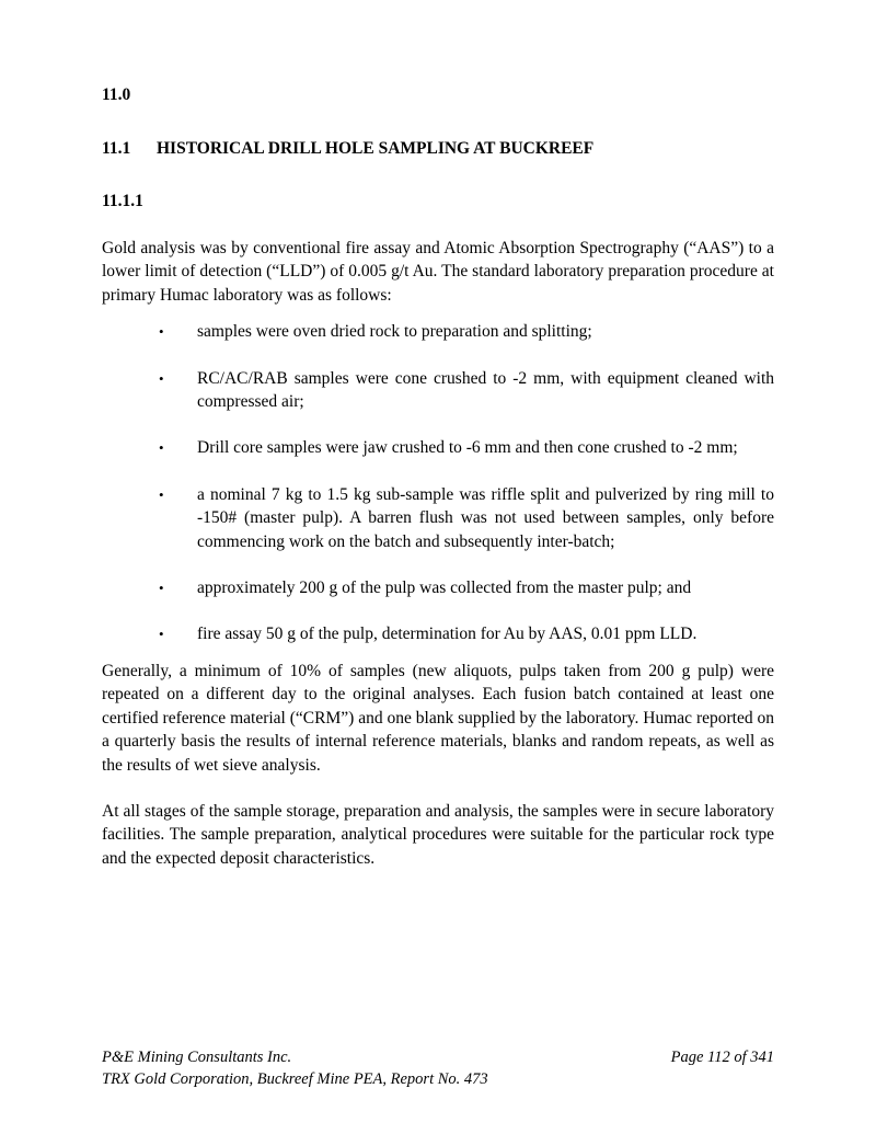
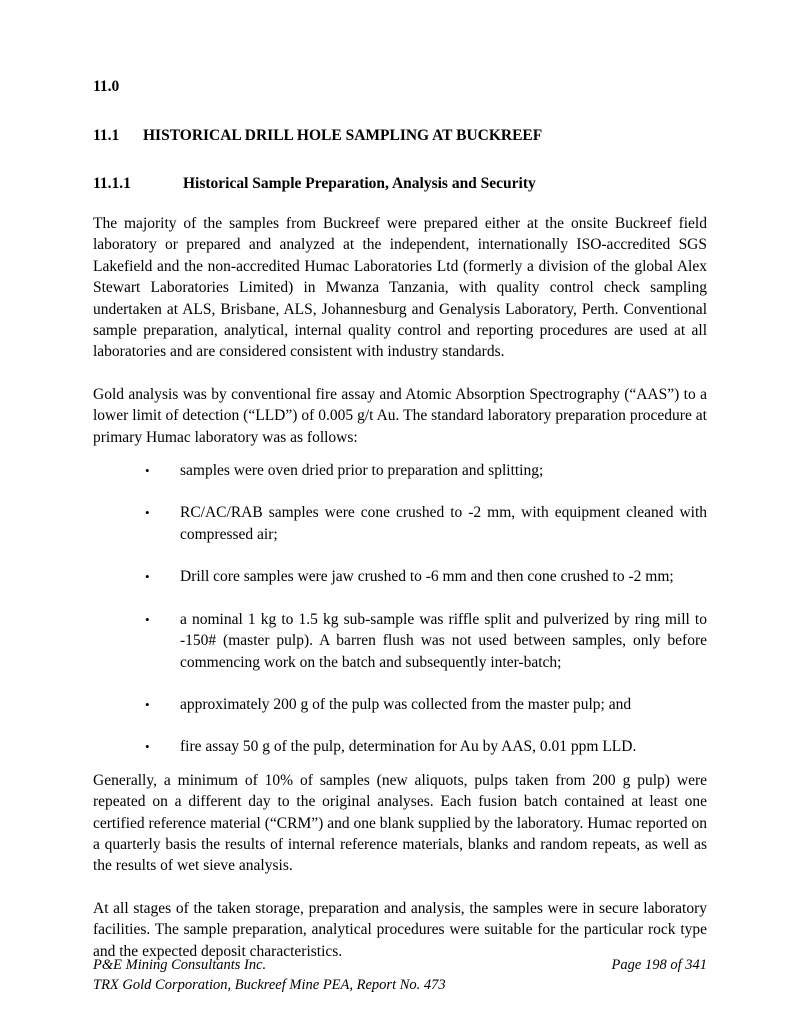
  11.0
  11.1
  HISTORICAL DRILL HOLE SAMPLING AT BUCKREEF
  11.1.1
+ Historical Sample Preparation, Analysis and Security
+ The majority of the samples from Buckreef were prepared either at the onsite Buckreef field laboratory or prepared and analyzed at the independent, internationally ISO-accredited SGS Lakefield and the non-accredited Humac Laboratories Ltd (formerly a division of the global Alex Stewart Laboratories Limited) in Mwanza Tanzania, with quality control check sampling undertaken at ALS, Brisbane, ALS, Johannesburg and Genalysis Laboratory, Perth. Conventional sample preparation, analytical, internal quality control and reporting procedures are used at all laboratories and are considered consistent with industry standards.
  Gold analysis was by conventional fire assay and Atomic Absorption Spectrography (“AAS”) to a lower limit of detection (“LLD”) of 0.005 g/t Au. The standard laboratory preparation procedure at primary Humac laboratory was as follows:
  •
- samples were oven dried rock to preparation and splitting;
+ samples were oven dried prior to preparation and splitting;
  •
  RC/AC/RAB samples were cone crushed to -2 mm, with equipment cleaned with compressed air;
  •
  Drill core samples were jaw crushed to -6 mm and then cone crushed to -2 mm;
  •
- a nominal 7 kg to 1.5 kg sub-sample was riffle split and pulverized by ring mill to -150# (master pulp). A barren flush was not used between samples, only before commencing work on the batch and subsequently inter-batch;
+ a nominal 1 kg to 1.5 kg sub-sample was riffle split and pulverized by ring mill to -150# (master pulp). A barren flush was not used between samples, only before commencing work on the batch and subsequently inter-batch;
  •
  approximately 200 g of the pulp was collected from the master pulp; and
  •
  fire assay 50 g of the pulp, determination for Au by AAS, 0.01 ppm LLD.
  Generally, a minimum of 10% of samples (new aliquots, pulps taken from 200 g pulp) were repeated on a different day to the original analyses. Each fusion batch contained at least one certified reference material (“CRM”) and one blank supplied by the laboratory. Humac reported on a quarterly basis the results of internal reference materials, blanks and random repeats, as well as the results of wet sieve analysis.
- At all stages of the sample storage, preparation and analysis, the samples were in secure laboratory facilities. The sample preparation, analytical procedures were suitable for the particular rock type and the expected deposit characteristics.
+ At all stages of the taken storage, preparation and analysis, the samples were in secure laboratory facilities. The sample preparation, analytical procedures were suitable for the particular rock type and the expected deposit characteristics.
  P&E Mining Consultants Inc.
  TRX Gold Corporation, Buckreef Mine PEA, Report No. 473
- Page 112 of 341
+ Page 198 of 341
